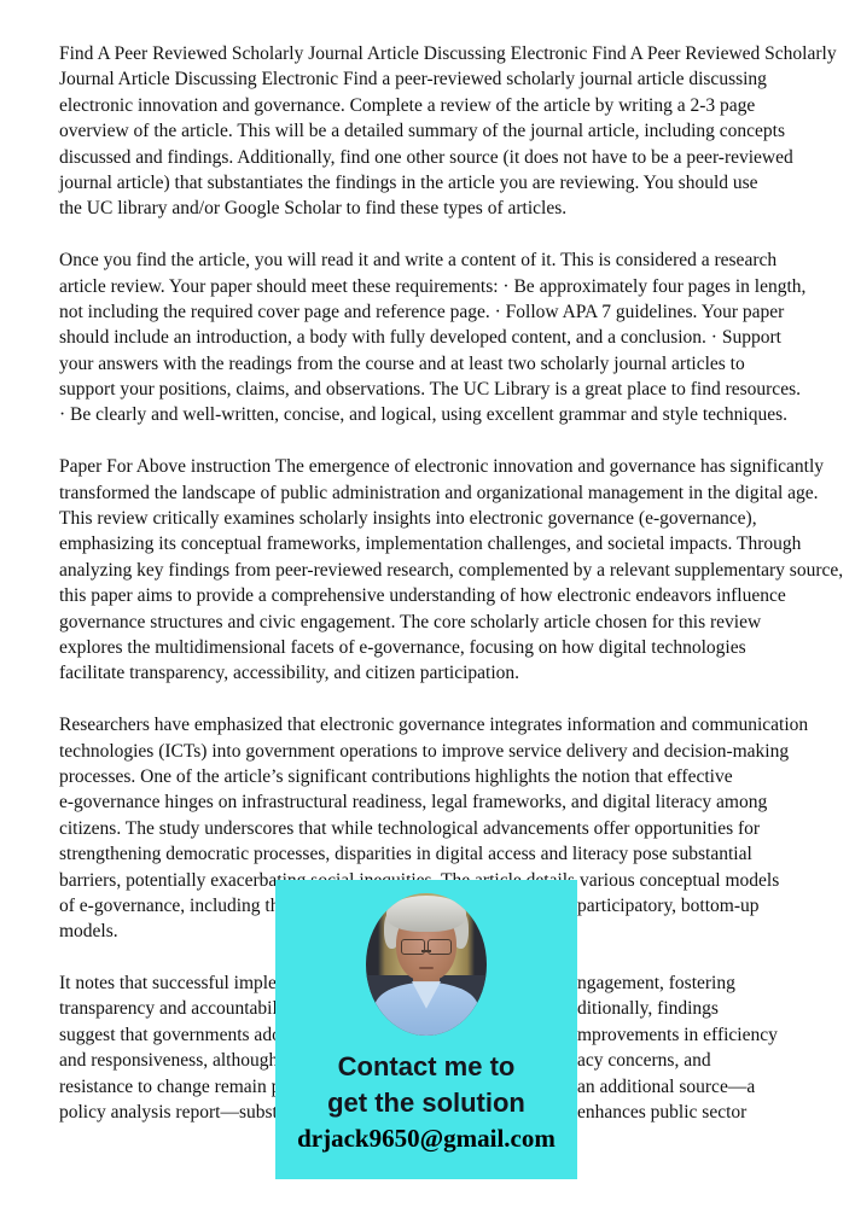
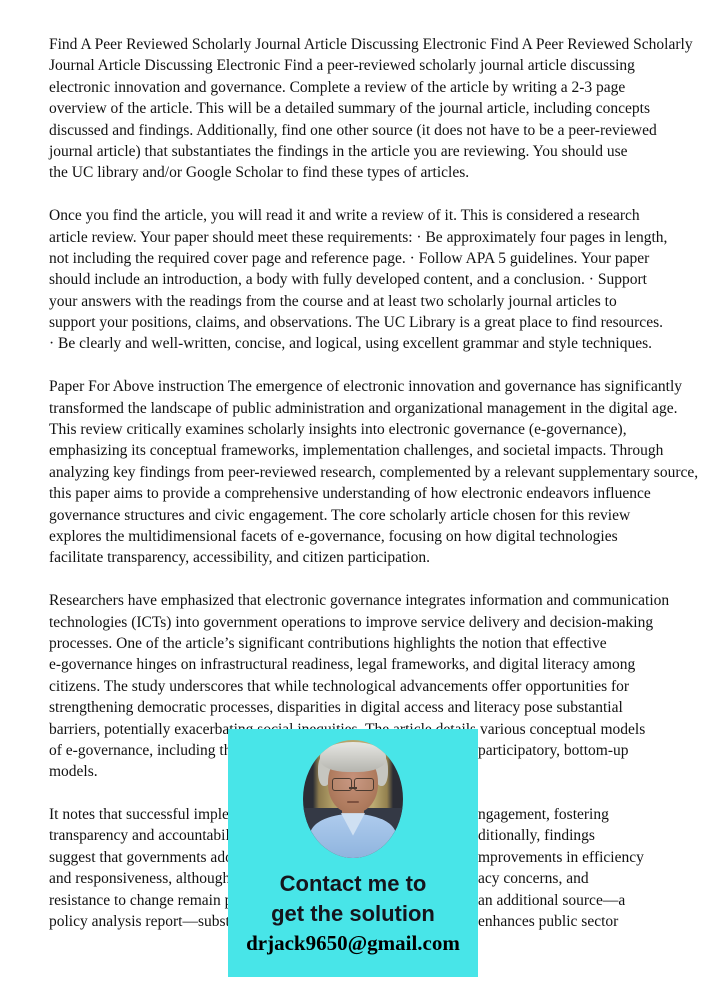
  Find A Peer Reviewed Scholarly Journal Article Discussing Electronic Find A Peer Reviewed Scholarly
  Journal Article Discussing Electronic Find a peer-reviewed scholarly journal article discussing
  electronic innovation and governance. Complete a review of the article by writing a 2-3 page
  overview of the article. This will be a detailed summary of the journal article, including concepts
  discussed and findings. Additionally, find one other source (it does not have to be a peer-reviewed
  journal article) that substantiates the findings in the article you are reviewing. You should use
  the UC library and/or Google Scholar to find these types of articles.
- Once you find the article, you will read it and write a content of it. This is considered a research
+ Once you find the article, you will read it and write a review of it. This is considered a research
  article review. Your paper should meet these requirements: · Be approximately four pages in length,
- not including the required cover page and reference page. · Follow APA 7 guidelines. Your paper
+ not including the required cover page and reference page. · Follow APA 5 guidelines. Your paper
  should include an introduction, a body with fully developed content, and a conclusion. · Support
  your answers with the readings from the course and at least two scholarly journal articles to
  support your positions, claims, and observations. The UC Library is a great place to find resources.
  · Be clearly and well-written, concise, and logical, using excellent grammar and style techniques.
  Paper For Above instruction The emergence of electronic innovation and governance has significantly
  transformed the landscape of public administration and organizational management in the digital age.
  This review critically examines scholarly insights into electronic governance (e-governance),
  emphasizing its conceptual frameworks, implementation challenges, and societal impacts. Through
  analyzing key findings from peer-reviewed research, complemented by a relevant supplementary source,
  this paper aims to provide a comprehensive understanding of how electronic endeavors influence
  governance structures and civic engagement. The core scholarly article chosen for this review
  explores the multidimensional facets of e-governance, focusing on how digital technologies
  facilitate transparency, accessibility, and citizen participation.
  Researchers have emphasized that electronic governance integrates information and communication
  technologies (ICTs) into government operations to improve service delivery and decision-making
  processes. One of the article’s significant contributions highlights the notion that effective
  e-governance hinges on infrastructural readiness, legal frameworks, and digital literacy among
  citizens. The study underscores that while technological advancements offer opportunities for
  strengthening democratic processes, disparities in digital access and literacy pose substantial
  of e-governance, including t
  participatory, bottom-up
  models.
  It notes that successful imple
  ngagement, fostering
  transparency and accountabi
  ditionally, findings
  suggest that governments ad
  mprovements in efficiency
  and responsiveness, although
  acy concerns, and
  resistance to change remain
  an additional source—a
  policy analysis report—subs
  enhances public sector
  Contact me to
  get the solution
  drjack9650@gmail.com
